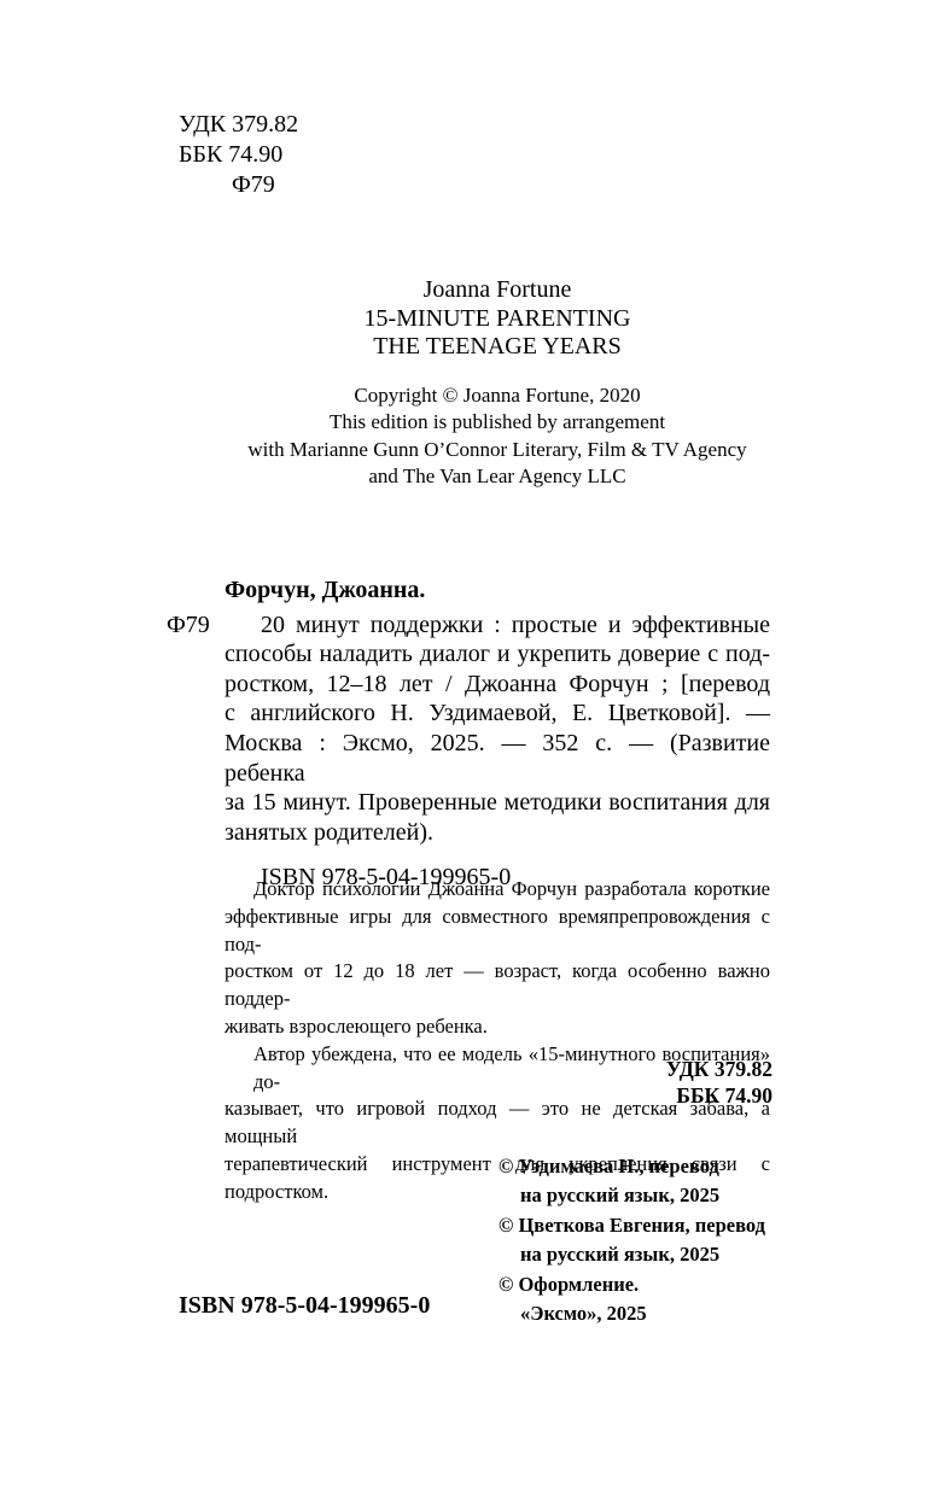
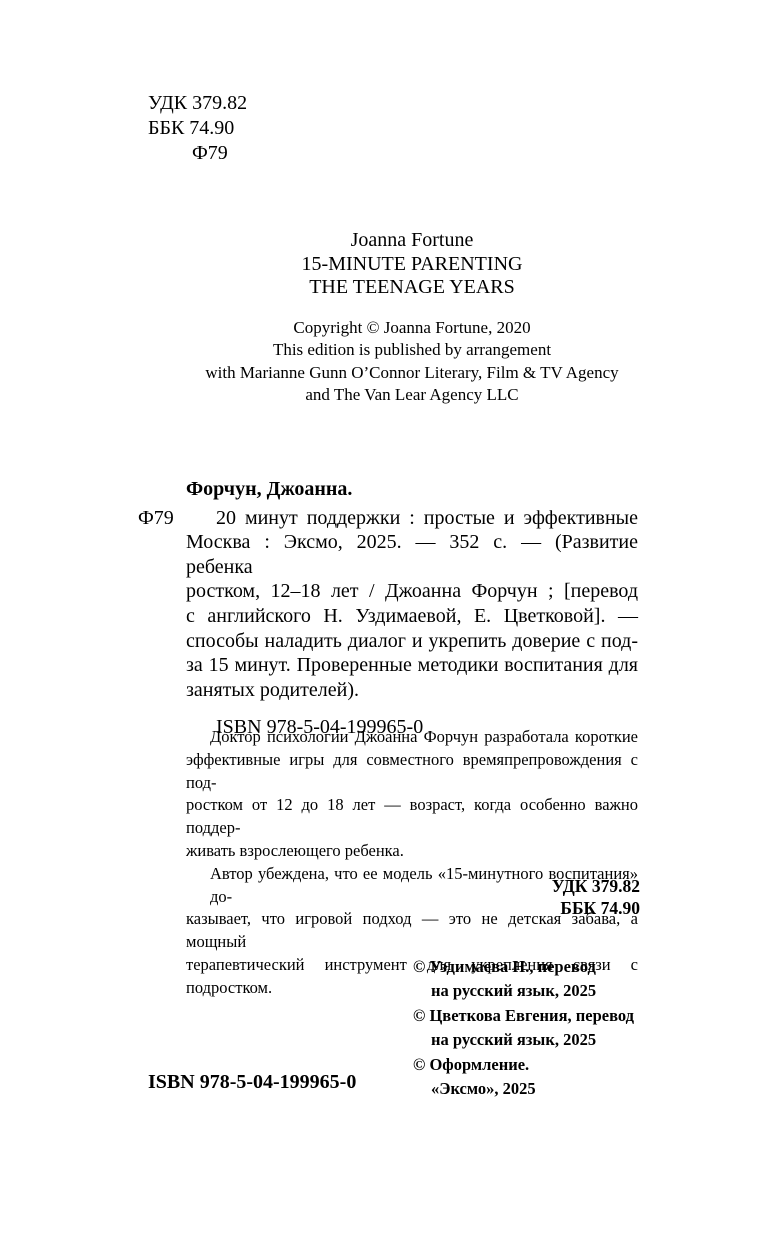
  УДК 379.82
  ББК 74.90
  Ф79
  Joanna Fortune
  15-MINUTE PARENTING
  THE TEENAGE YEARS
  Copyright © Joanna Fortune, 2020
  This edition is published by arrangement
  with Marianne Gunn O’Connor Literary, Film & TV Agency
  and The Van Lear Agency LLC
  Форчун, Джоанна.
  Ф79
  20 минут поддержки : простые и эффективные
- способы наладить диалог и укрепить доверие с под-
+ Москва : Эксмо, 2025. — 352 с. — (Развитие ребенка
  ростком, 12–18 лет / Джоанна Форчун ; [перевод
  с английского Н. Уздимаевой, Е. Цветковой]. —
- Москва : Эксмо, 2025. — 352 с. — (Развитие ребенка
+ способы наладить диалог и укрепить доверие с под-
  за 15 минут. Проверенные методики воспитания для
  занятых родителей).
  ISBN 978-5-04-199965-0
  Доктор психологии Джоанна Форчун разработала короткие
  эффективные игры для совместного времяпрепровождения с под-
  ростком от 12 до 18 лет — возраст, когда особенно важно поддер-
  живать взрослеющего ребенка.
  Автор убеждена, что ее модель «15-минутного воспитания» до-
  казывает, что игровой подход — это не детская забава, а мощный
  терапевтический инструмент для укрепления связи с подростком.
  УДК 379.82
  ББК 74.90
  © Уздимаева Н., перевод
  на русский язык, 2025
  © Цветкова Евгения, перевод
  на русский язык, 2025
  © Оформление.
  «Эксмо», 2025
  ISBN 978-5-04-199965-0
